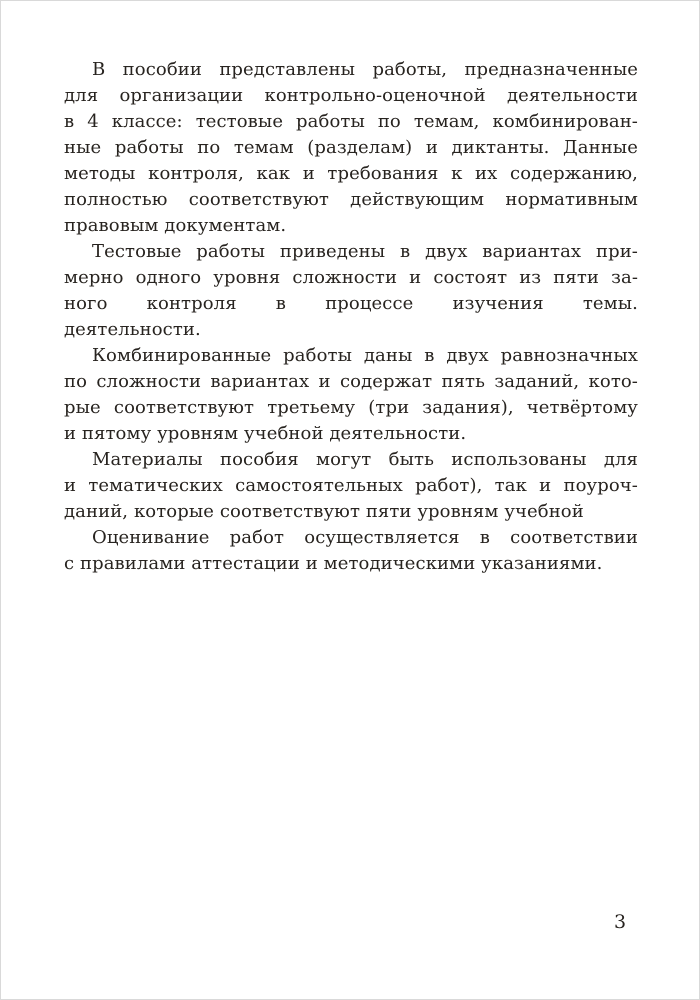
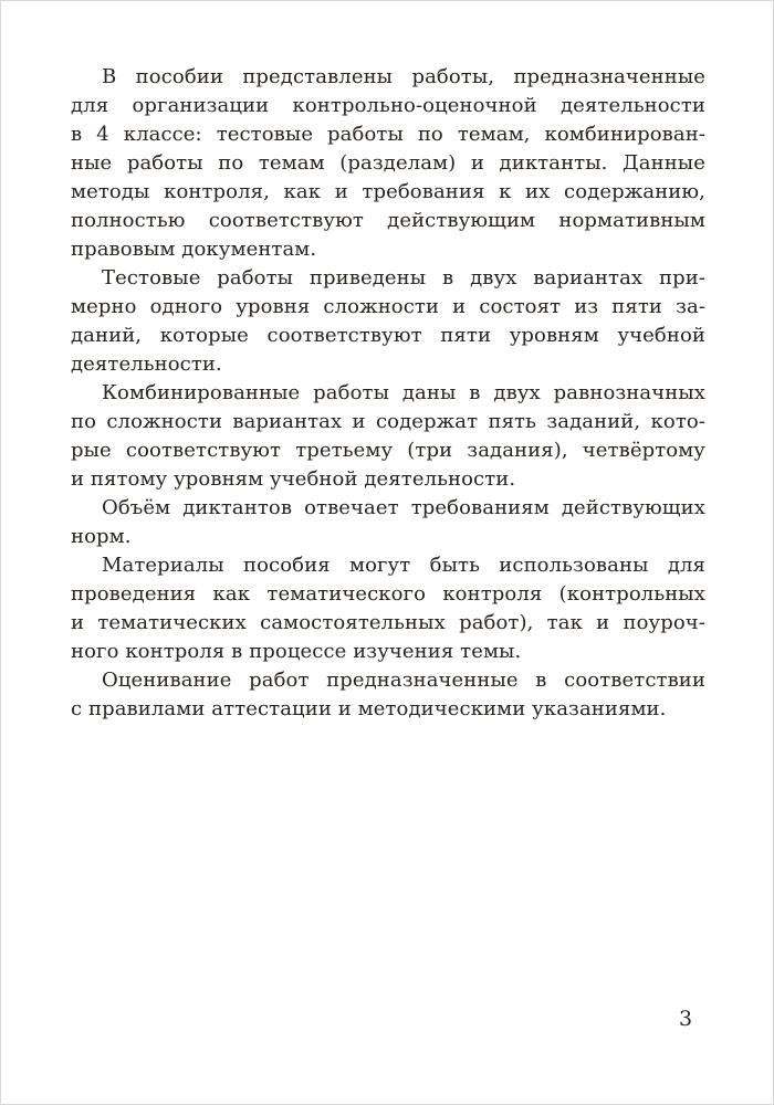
  В пособии представлены работы, предназначенные
  для организации контрольно-оценочной деятельности
  в 4 классе: тестовые работы по темам, комбинирован-
  ные работы по темам (разделам) и диктанты. Данные
  методы контроля, как и требования к их содержанию,
  полностью соответствуют действующим нормативным
  правовым документам.
  Тестовые работы приведены в двух вариантах при-
  мерно одного уровня сложности и состоят из пяти за-
- ного контроля в процессе изучения темы.
+ даний, которые соответствуют пяти уровням учебной
  деятельности.
  Комбинированные работы даны в двух равнозначных
  по сложности вариантах и содержат пять заданий, кото-
  рые соответствуют третьему (три задания), четвёртому
  и пятому уровням учебной деятельности.
+ Объём диктантов отвечает требованиям действующих
+ норм.
  Материалы пособия могут быть использованы для
+ проведения как тематического контроля (контрольных
  и тематических самостоятельных работ), так и поуроч-
- даний, которые соответствуют пяти уровням учебной
+ ного контроля в процессе изучения темы.
- Оценивание работ осуществляется в соответствии
+ Оценивание работ предназначенные в соответствии
  с правилами аттестации и методическими указаниями.
  3
